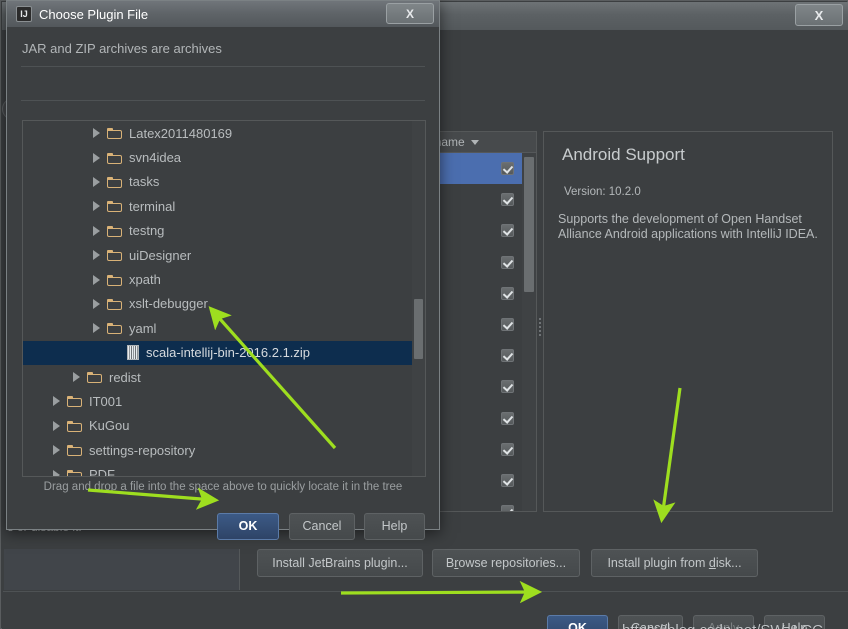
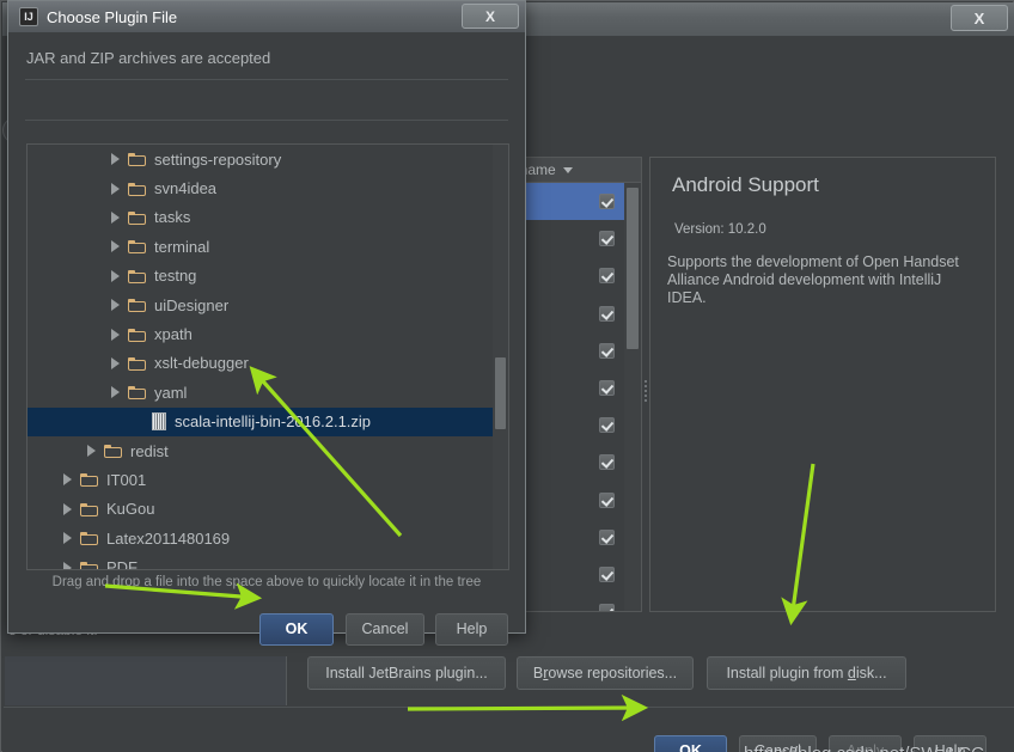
  X
  Android Support
  Version: 10.2.0
- Supports the development of Open Handset Alliance Android applications with IntelliJ IDEA.
+ Supports the development of Open Handset Alliance Android development with IntelliJ IDEA.
  Install JetBrains plugin...
  Browse repositories...
  Install plugin from disk...
  OK
  Cancel
  Apply
  Help
  IJ
  Choose Plugin File
  X
- JAR and ZIP archives are archives
+ JAR and ZIP archives are accepted
- Latex2011480169
+ settings-repository
  svn4idea
  tasks
  terminal
  testng
  uiDesigner
  xpath
  xslt-debugger
  yaml
  scala-intellij-bin-216.2.1.zip
  redist
  IT001
  KuGou
- settings-repository
+ Latex2011480169
  PDF
  Drag and drop a file into the space above to quickly locate it in the tree
  OK
  Cancel
  Help
